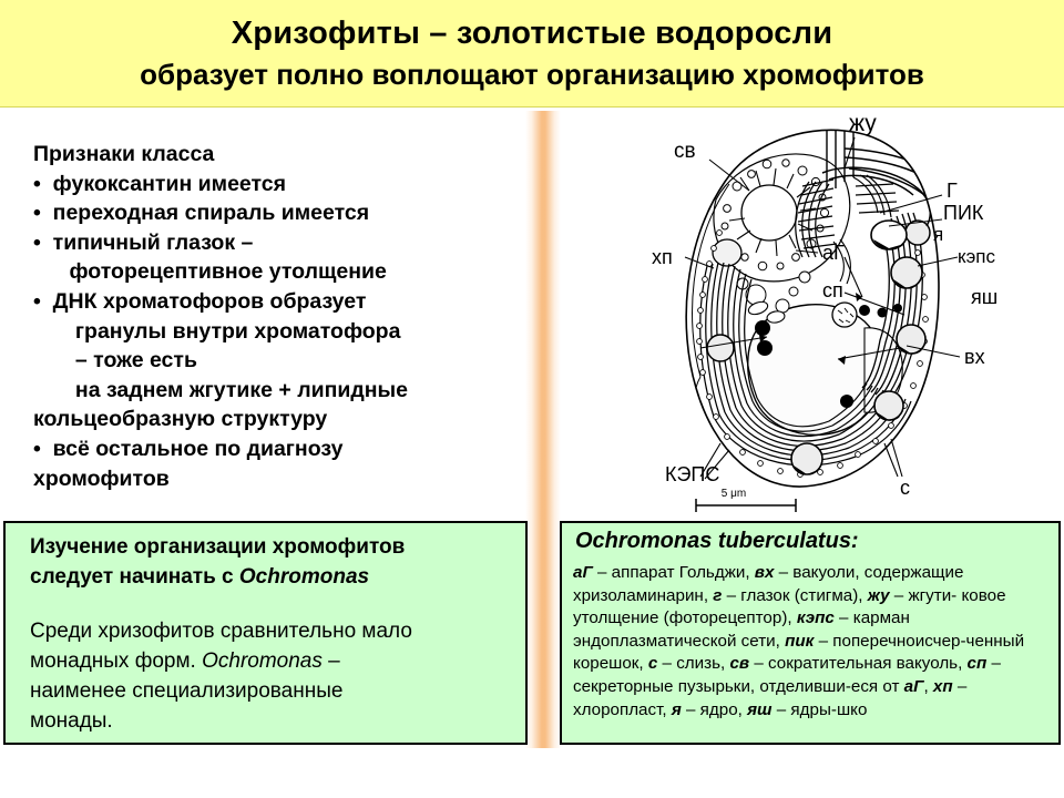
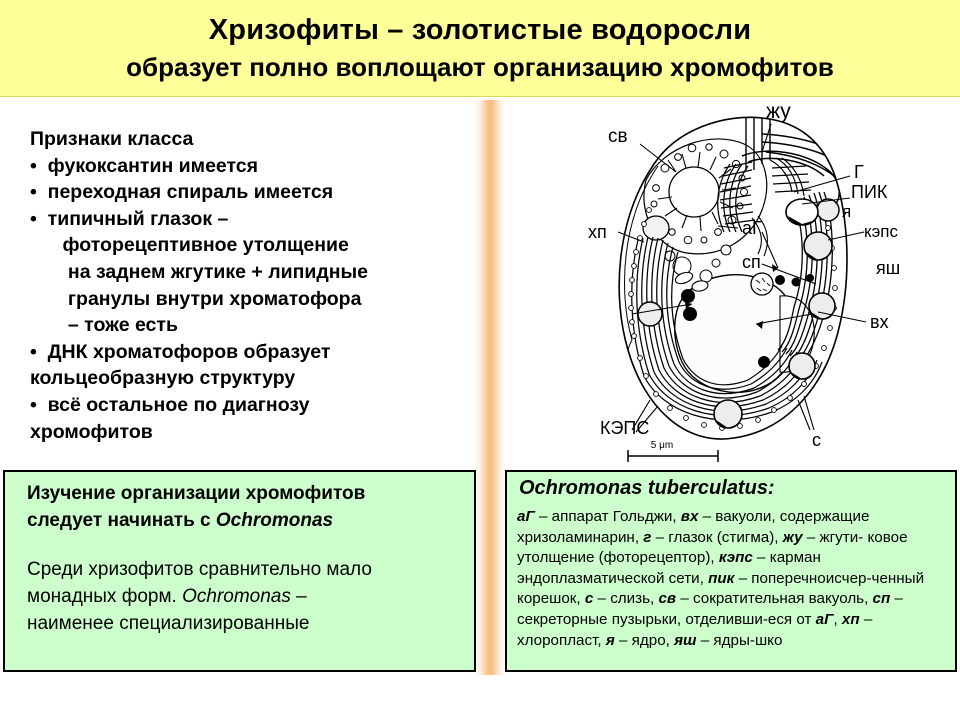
  Хризофиты – золотистые водоросли
  образует полно воплощают организацию хромофитов
  Признаки класса
  • фукоксантин имеется
  • переходная спираль имеется
  • типичный глазок –
  фоторецептивное утолщение
- • ДНК хроматофоров образует
+ на заднем жгутике + липидные
  гранулы внутри хроматофора
  – тоже есть
- на заднем жгутике + липидные
+ • ДНК хроматофоров образует
  кольцеобразную структуру
  • всё остальное по диагнозу
  хромофитов
  5 μm
  жу
  св
  Г
  ПИК
  я
  кэпс
  хп
  аГ
  сп
  яш
  вх
  КЭПС
  с
  Изучение организации хромофитов
  следует начинать с Ochromonas
  Среди хризофитов сравнительно мало
  монадных форм. Ochromonas –
  наименее специализированные
- монады.
  Ochromonas tuberculatus:
  аГ – аппарат Гольджи, вх – вакуоли, содержащие хризоламинарин, г – глазок (стигма), жу – жгути- ковое утолщение (фоторецептор), кэпс – карман эндоплазматической сети, пик – поперечноисчер-ченный корешок, с – слизь, св – сократительная вакуоль, сп – секреторные пузырьки, отделивши-еся от аГ, хп – хлоропласт, я – ядро, яш – ядры-шко
